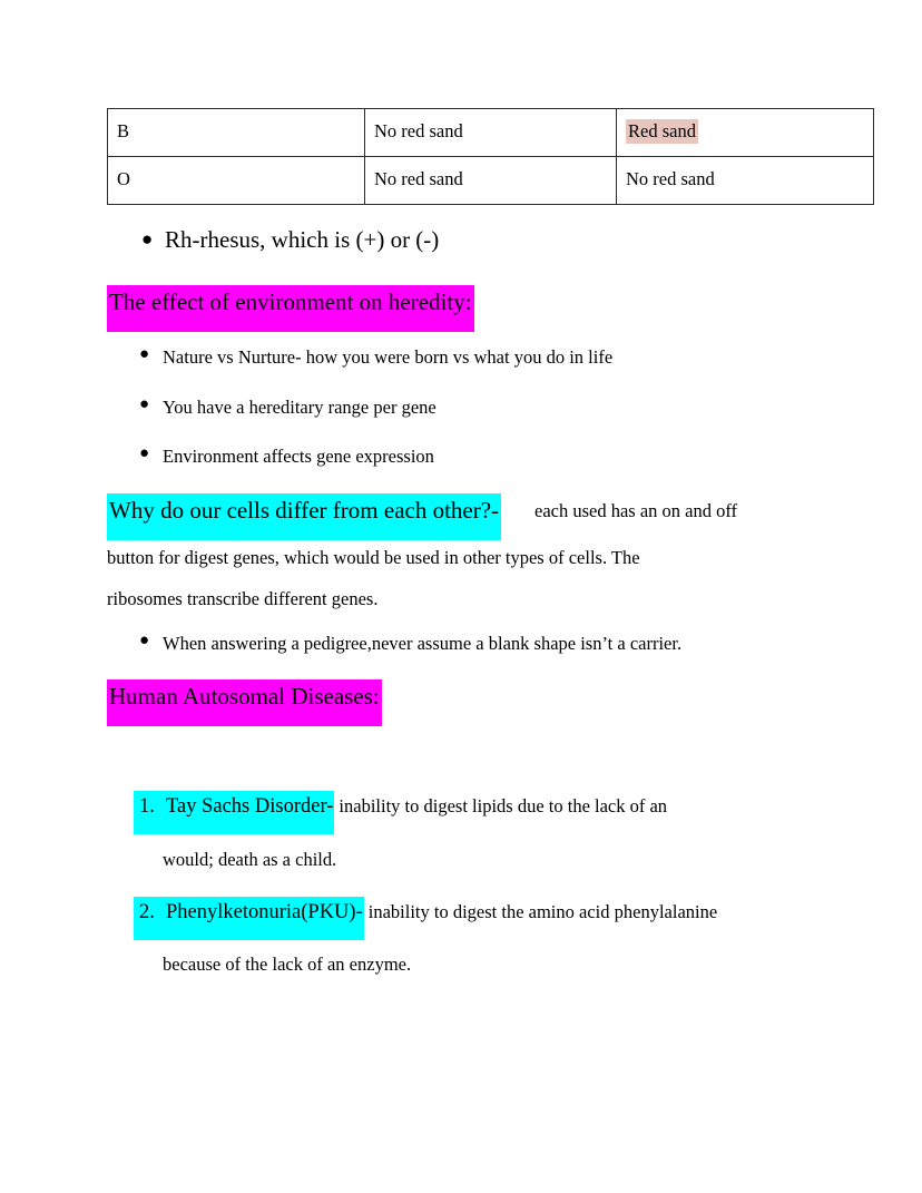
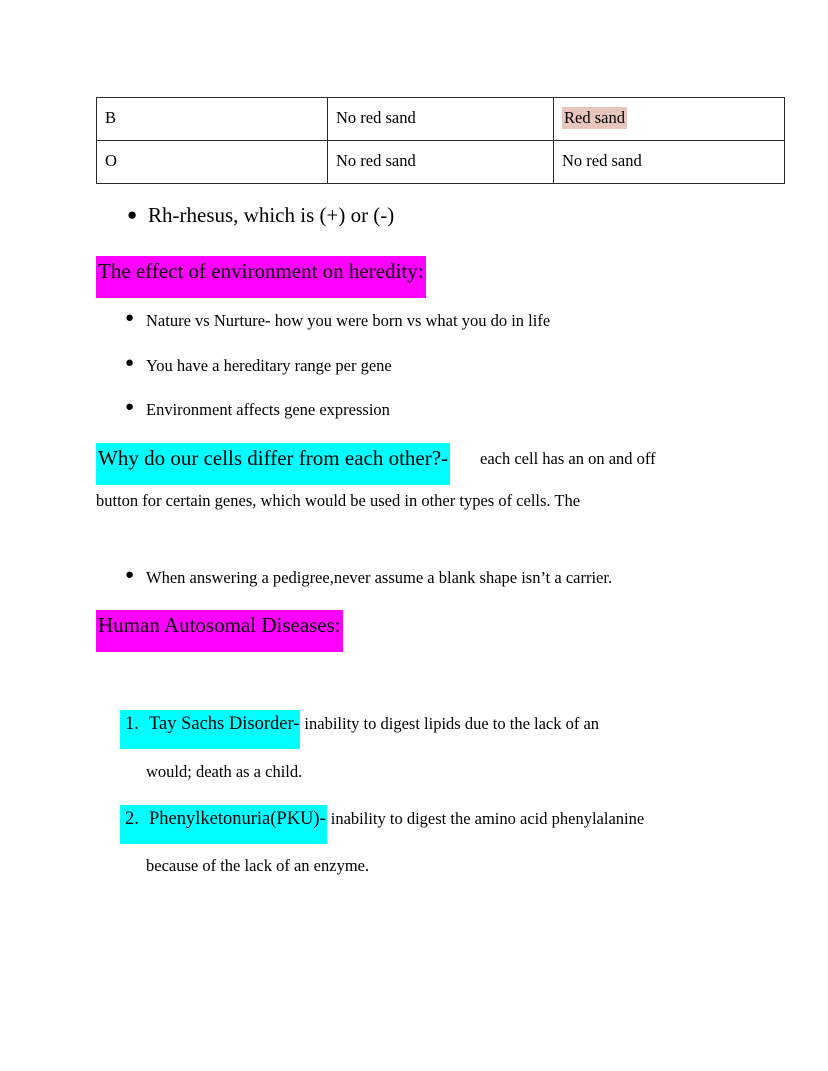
  B	No red sand	Red sand
  O	No red sand	No red sand
  ●
  Rh-rhesus, which is (+) or (-)
  The effect of environment on heredity:
  ●
  Nature vs Nurture- how you were born vs what you do in life
  ●
  You have a hereditary range per gene
  ●
  Environment affects gene expression
  Why do our cells differ from each other?-
- each used has an on and off
+ each cell has an on and off
- button for digest genes, which would be used in other types of cells. The
+ button for certain genes, which would be used in other types of cells. The
- ribosomes transcribe different genes.
  ●
  When answering a pedigree,never assume a blank shape isn’t a carrier.
  Human Autosomal Diseases:
  1. Tay Sachs Disorder- inability to digest lipids due to the lack of an
  would; death as a child.
  2. Phenylketonuria(PKU)- inability to digest the amino acid phenylalanine
  because of the lack of an enzyme.
